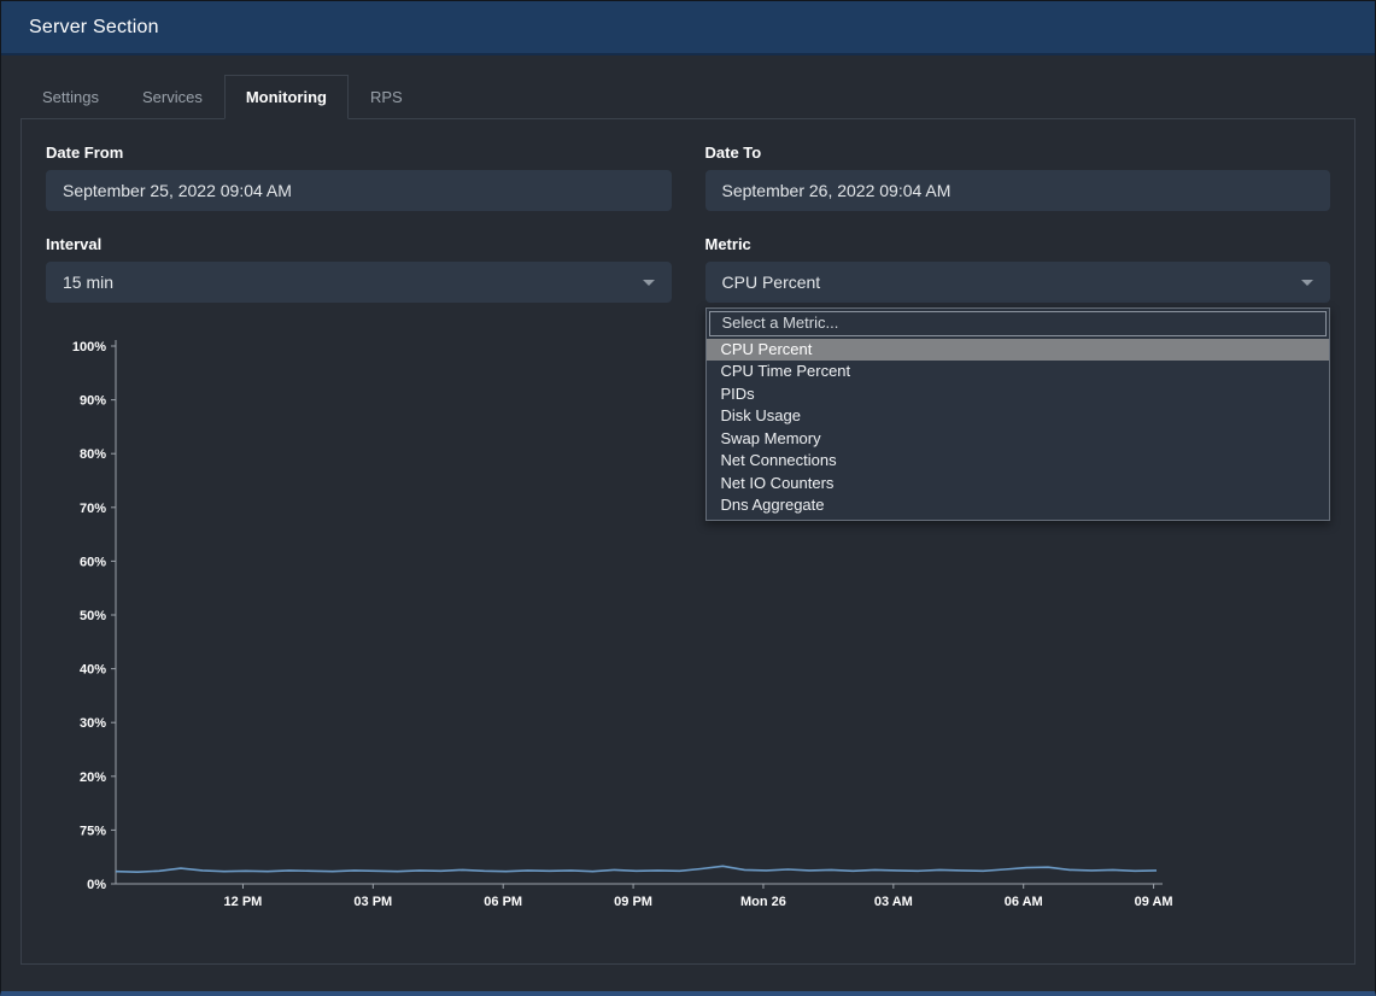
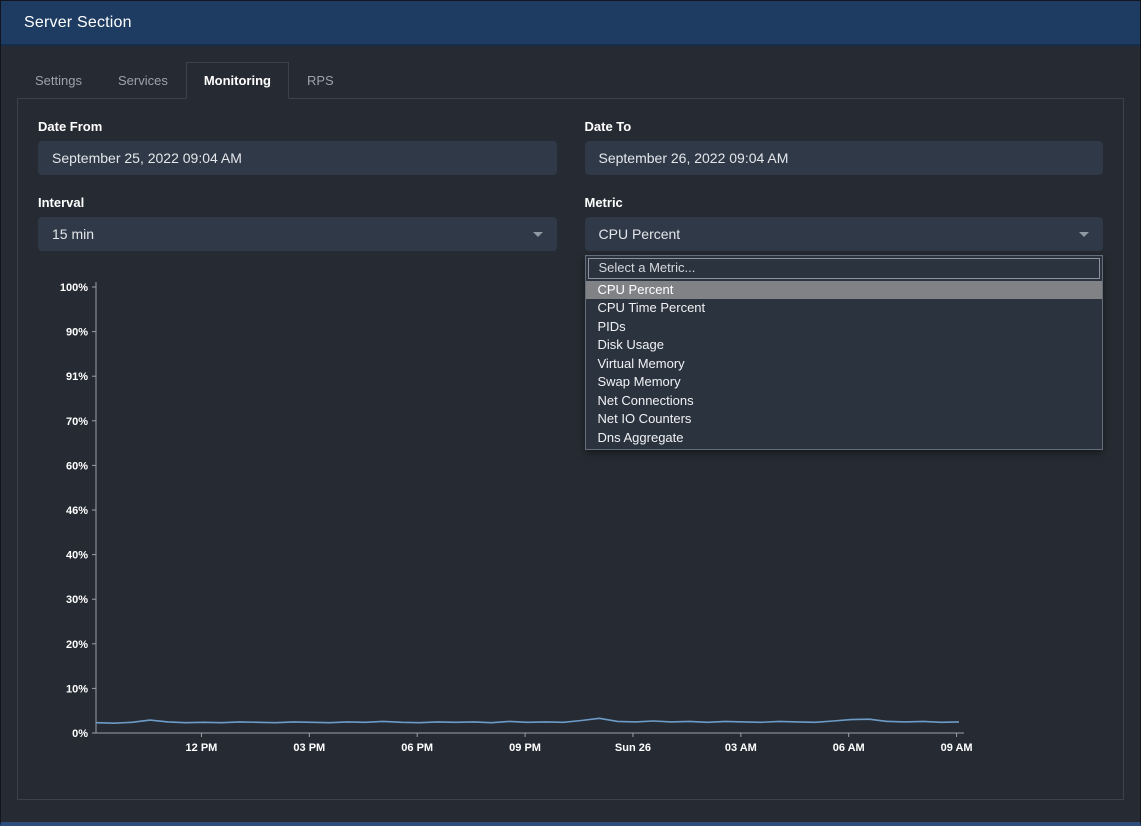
  Server Section
  Settings
  Services
  Monitoring
  RPS
  Date From
  September 25, 2022 09:04 AM
  Date To
  September 26, 2022 09:04 AM
  Interval
  15 min
  Metric
  CPU Percent
  Select a Metric...
  CPU Percent
  CPU Time Percent
  PIDs
  Disk Usage
+ Virtual Memory
  Swap Memory
  Net Connections
  Net IO Counters
  Dns Aggregate
  0%
- 75%
+ 10%
  20%
  30%
  40%
- 50%
+ 46%
  60%
  70%
- 80%
+ 91%
  90%
  100%
  12 PM
  03 PM
  06 PM
  09 PM
- Mon 26
+ Sun 26
  03 AM
  06 AM
  09 AM
